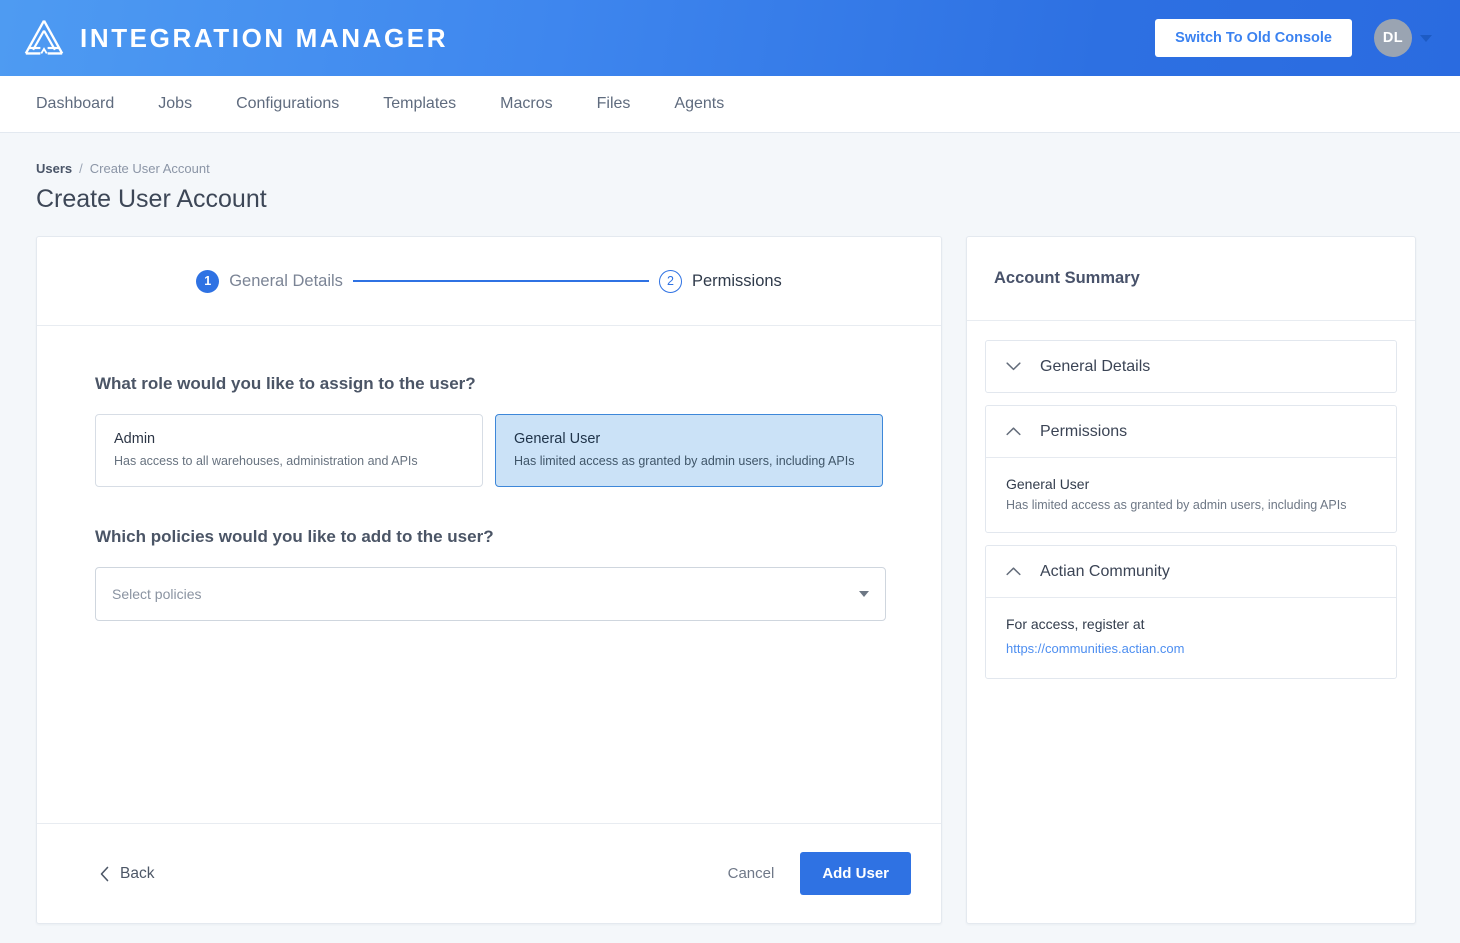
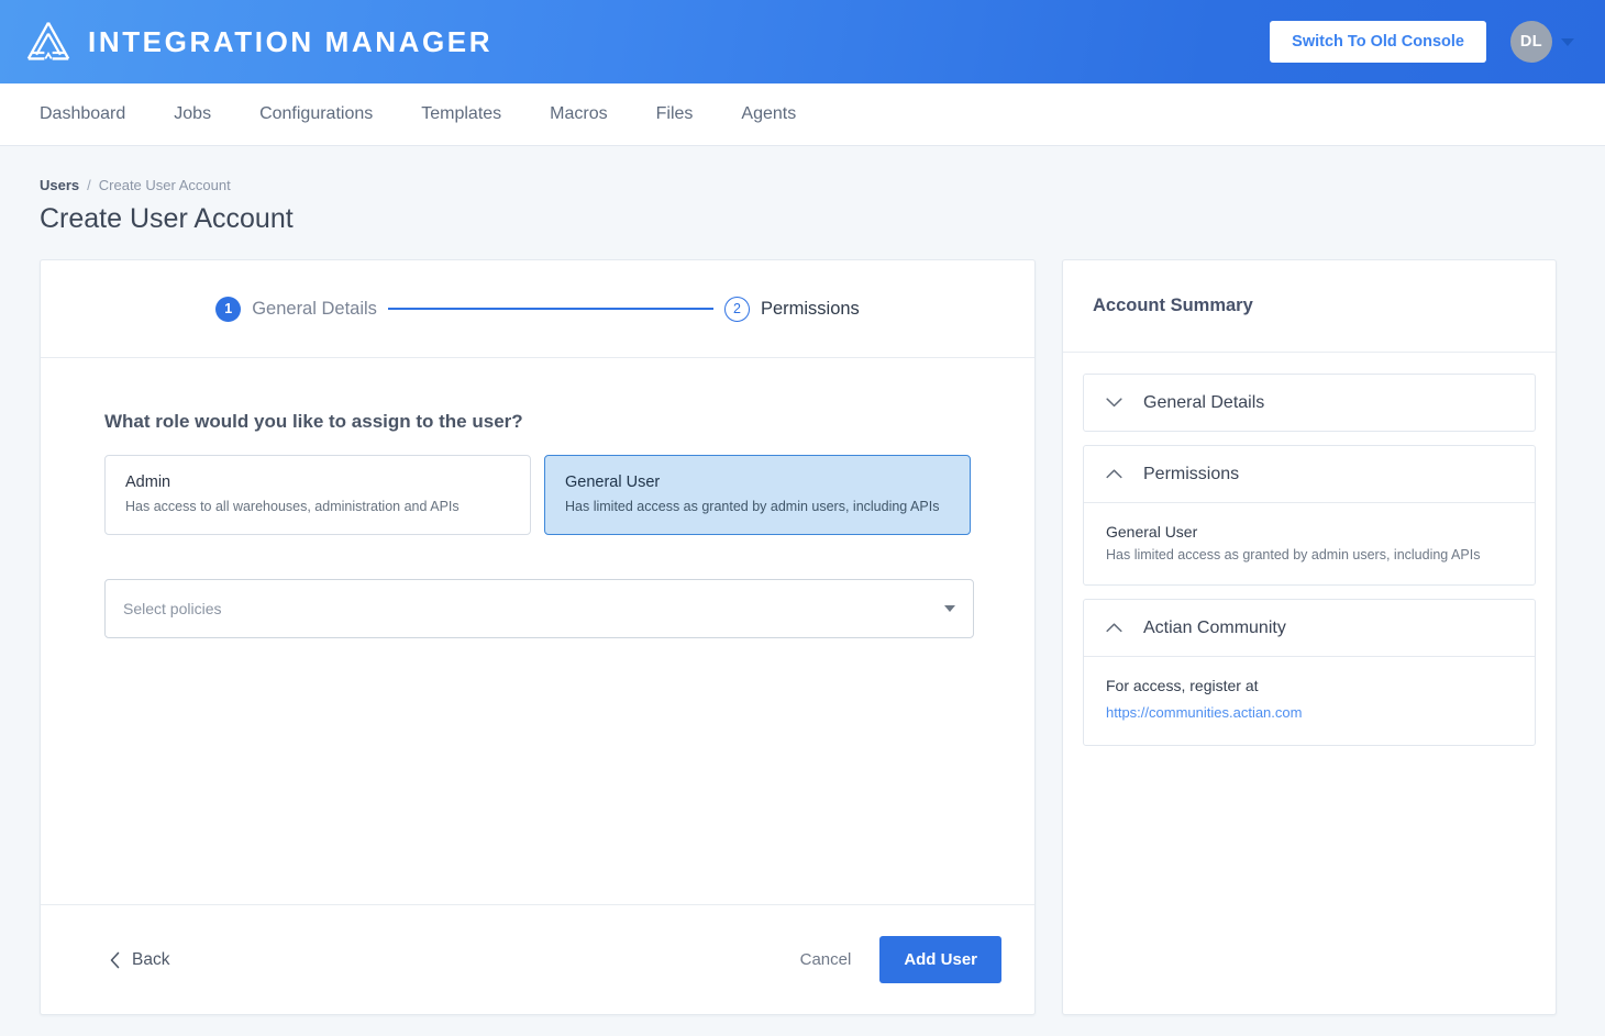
  INTEGRATION MANAGER
  Switch To Old Console
  DL
  Dashboard
  Jobs
  Configurations
  Templates
  Macros
  Files
  Agents
  Users
  /
  Create User Account
  Create User Account
  1
  General Details
  2
  Permissions
  What role would you like to assign to the user?
  Admin
  Has access to all warehouses, administration and APIs
  General User
  Has limited access as granted by admin users, including APIs
- Which policies would you like to add to the user?
  Select policies
  Back
  Cancel
  Add User
  Account Summary
  General Details
  Permissions
  General User
  Has limited access as granted by admin users, including APIs
  Actian Community
  For access, register at
  https://communities.actian.com
